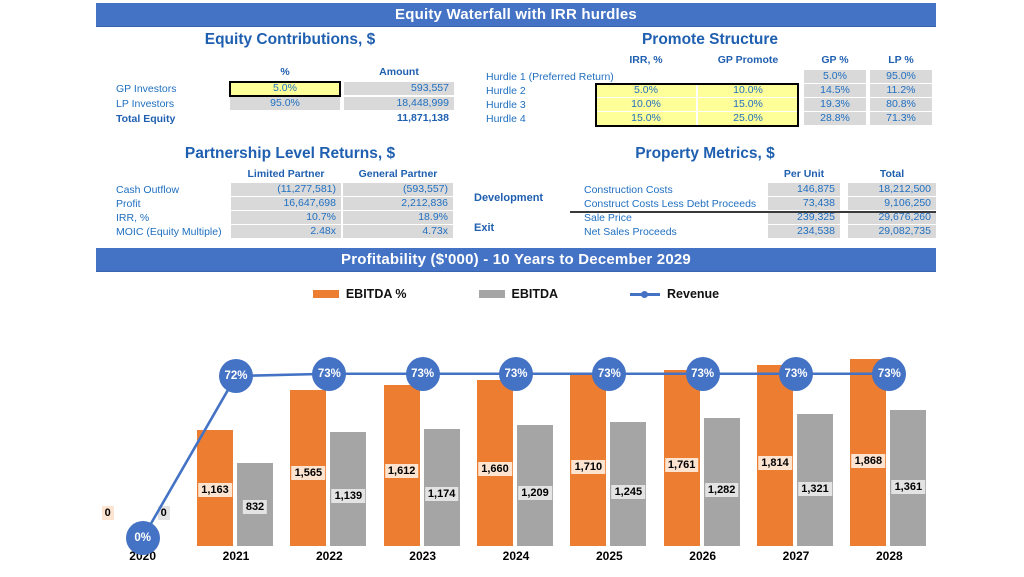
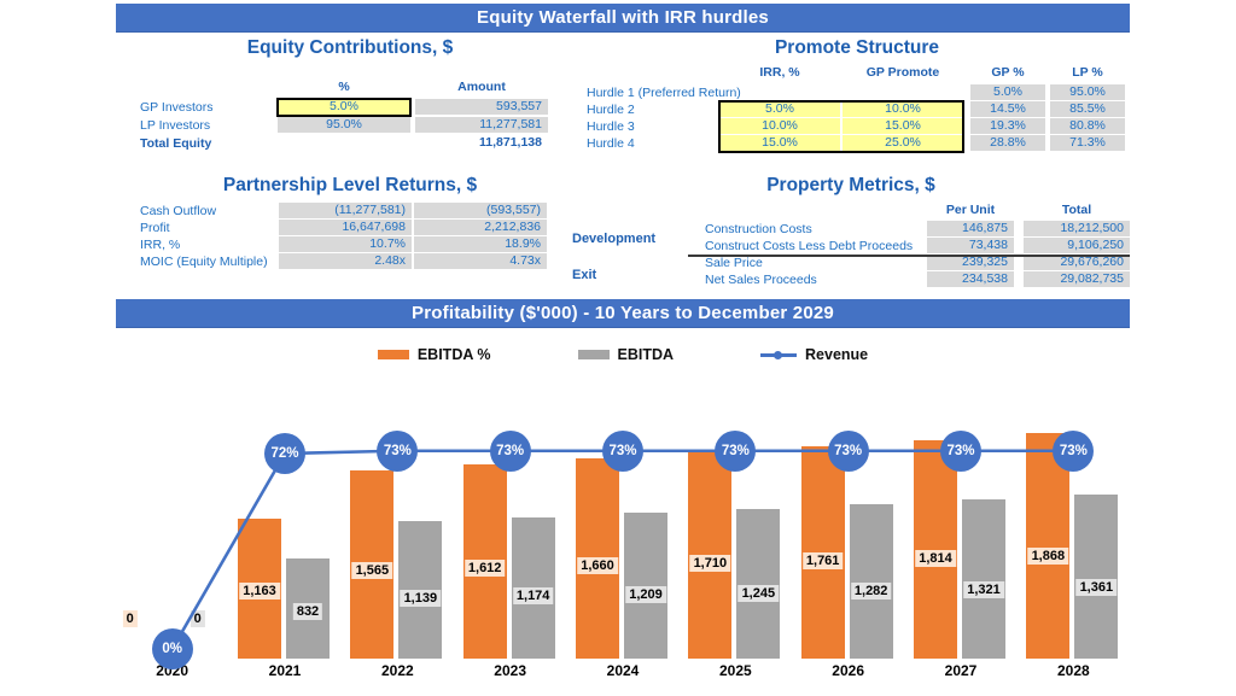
  Equity Waterfall with IRR hurdles
  Equity Contributions, $
  %
  Amount
  GP Investors
  5.0%
  593,557
  LP Investors
  95.0%
- 18,448,999
+ 11,277,581
  Total Equity
  11,871,138
  Promote Structure
  IRR, %
  GP Promote
  GP %
  LP %
  Hurdle 1 (Preferred Return)
  5.0%
  95.0%
  Hurdle 2
  5.0%
  10.0%
  14.5%
- 11.2%
+ 85.5%
  Hurdle 3
  10.0%
  15.0%
  19.3%
  80.8%
  Hurdle 4
  15.0%
  25.0%
  28.8%
  71.3%
  Partnership Level Returns, $
- Limited Partner
- General Partner
  Cash Outflow
  (11,277,581)
  (593,557)
  Profit
  16,647,698
  2,212,836
  IRR, %
  10.7%
  18.9%
  MOIC (Equity Multiple)
  2.48x
  4.73x
  Property Metrics, $
  Per Unit
  Total
  Construction Costs
  146,875
  18,212,500
  Construct Costs Less Debt Proceeds
  73,438
  9,106,250
  Sale Price
  239,325
  29,676,260
  Net Sales Proceeds
  234,538
  29,082,735
  Development
  Exit
  Profitability ($'000) - 10 Years to December 2029
  EBITDA %
  EBITDA
  Revenue
  0
  0
  1,163
  832
  1,565
  1,139
  1,612
  1,174
  1,660
  1,209
  1,710
  1,245
  1,761
  1,282
  1,814
  1,321
  1,868
  1,361
  0%
  72%
  73%
  73%
  73%
  73%
  73%
  73%
  73%
  2020
  2021
  2022
  2023
  2024
  2025
  2026
  2027
  2028
